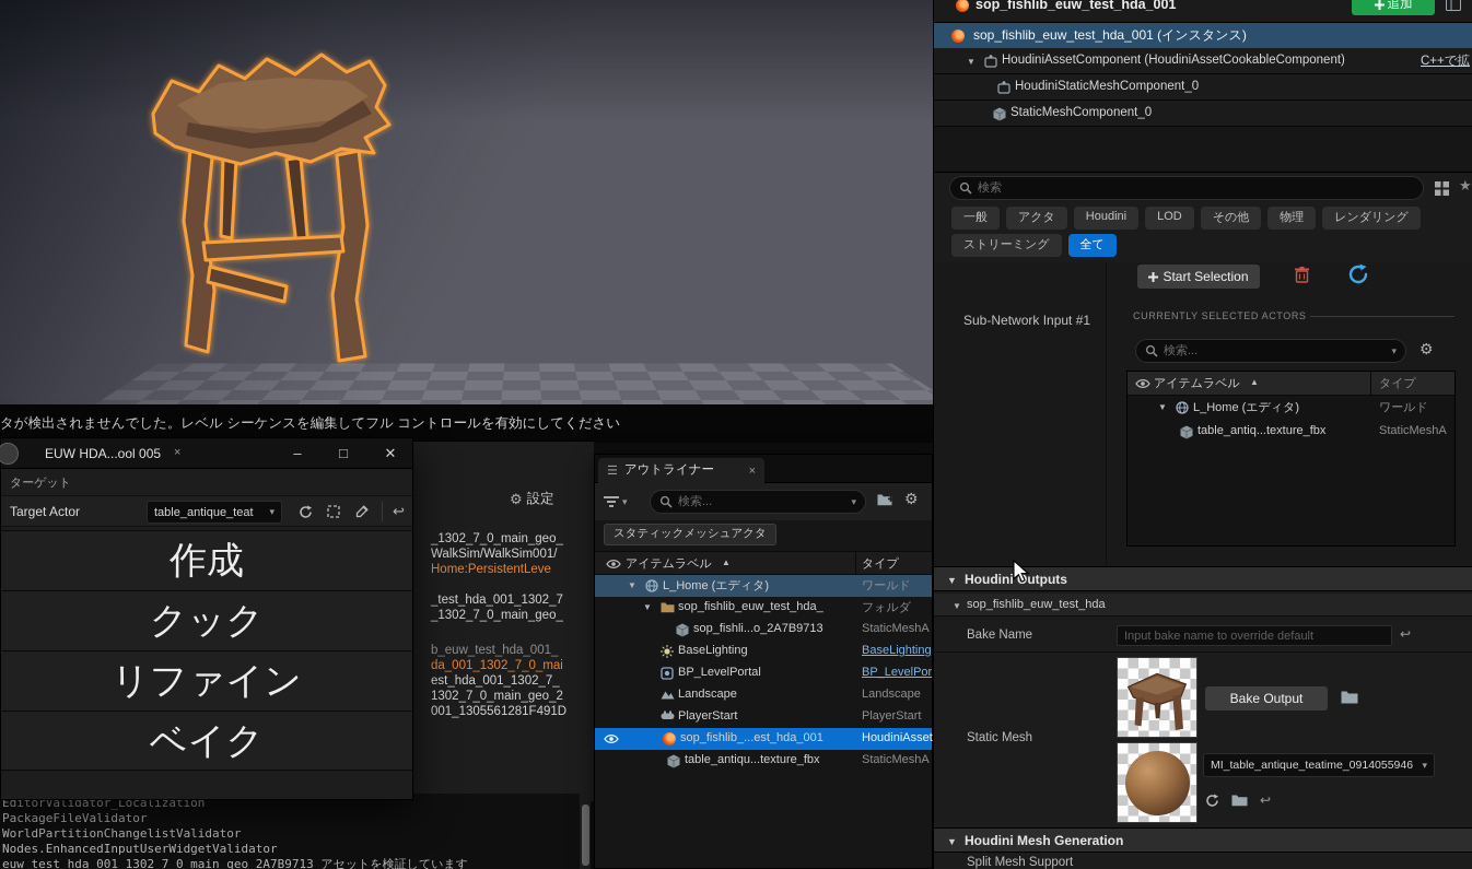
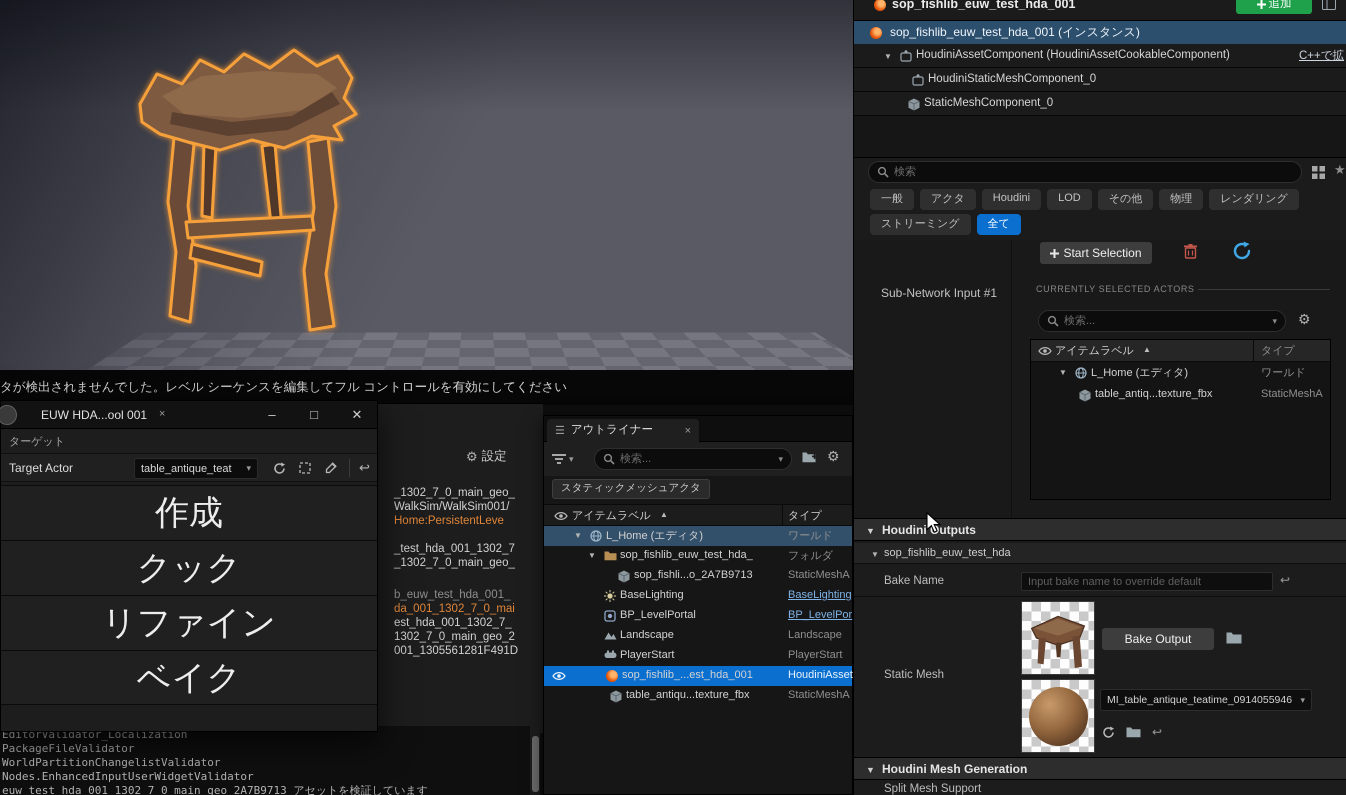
  タが検出されませんでした。レベル シーケンスを編集してフル コントロールを有効にしてください
  ⚙
  設定
  _1302_7_0_main_geo_
  WalkSim/WalkSim001/
  Home:PersistentLeve
  _test_hda_001_1302_7
  _1302_7_0_main_geo_
  b_euw_test_hda_001_
  da_001_1302_7_0_mai
  est_hda_001_1302_7_
  1302_7_0_main_geo_2
  001_1305561281F491D
  EditorValidator_Localization
  PackageFileValidator
  WorldPartitionChangelistValidator
  Nodes.EnhancedInputUserWidgetValidator
  euw_test_hda_001_1302_7_0_main_geo_2A7B9713 アセットを検証しています
  ☰
  アウトライナー
  ×
  ▾
  検索...
  ▾
  ⚙
  スタティックメッシュアクタ
  アイテムラベル
  ▲
  タイプ
  ▼
  L_Home (エディタ)
  ワールド
  ▼
  sop_fishlib_euw_test_hda_
  フォルダ
  sop_fishli...o_2A7B9713
  StaticMeshA
  BaseLighting
  BaseLighting
  BP_LevelPortal
  BP_LevelPor
  Landscape
  Landscape
  PlayerStart
  PlayerStart
  sop_fishlib_...est_hda_001
  HoudiniAsset
  table_antiqu...texture_fbx
  StaticMeshA
  sop_fishlib_euw_test_hda_001
  追加
  sop_fishlib_euw_test_hda_001 (インスタンス)
  ▼
  HoudiniAssetComponent (HoudiniAssetCookableComponent)
  C++で拡
  HoudiniStaticMeshComponent_0
  StaticMeshComponent_0
  検索
  ★
  一般
  アクタ
  Houdini
  LOD
  その他
  物理
  レンダリング
  ストリーミング
  全て
  Start Selection
  Sub-Network Input #1
  CURRENTLY SELECTED ACTORS
  検索...
  ▾
  ⚙
  アイテムラベル
  ▲
  タイプ
  ▼
  L_Home (エディタ)
  ワールド
  table_antiq...texture_fbx
  StaticMeshA
  ▼
  Houdiniutputs
  ▼
  sop_fishlib_euw_test_hda
  Bake Name
  Input bake name to override default
  ↩
  Static Mesh
  Bake Output
  MI_table_antique_teatime_0914055946
  ▾
  ↩
  ▼
  Houdini Mesh Generation
  Split Mesh Support
- EUW HDA...ool 005
+ EUW HDA...ool 001
  ×
  –
  □
  ✕
  ターゲット
  Target Actor
  table_antique_teat
  ▾
  ↩
  作成
  クック
  リファイン
  ベイク
